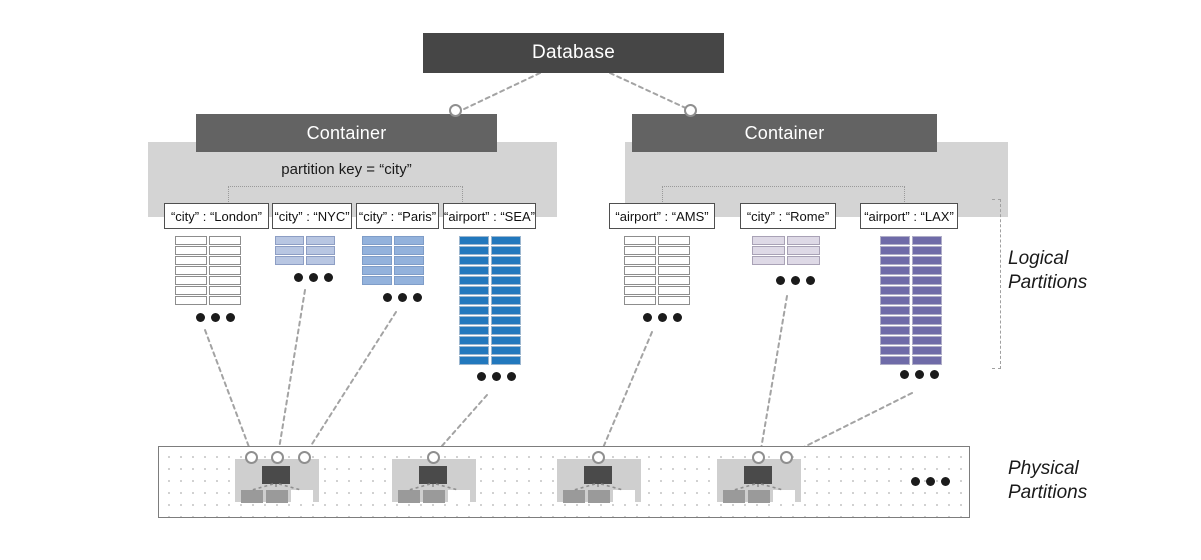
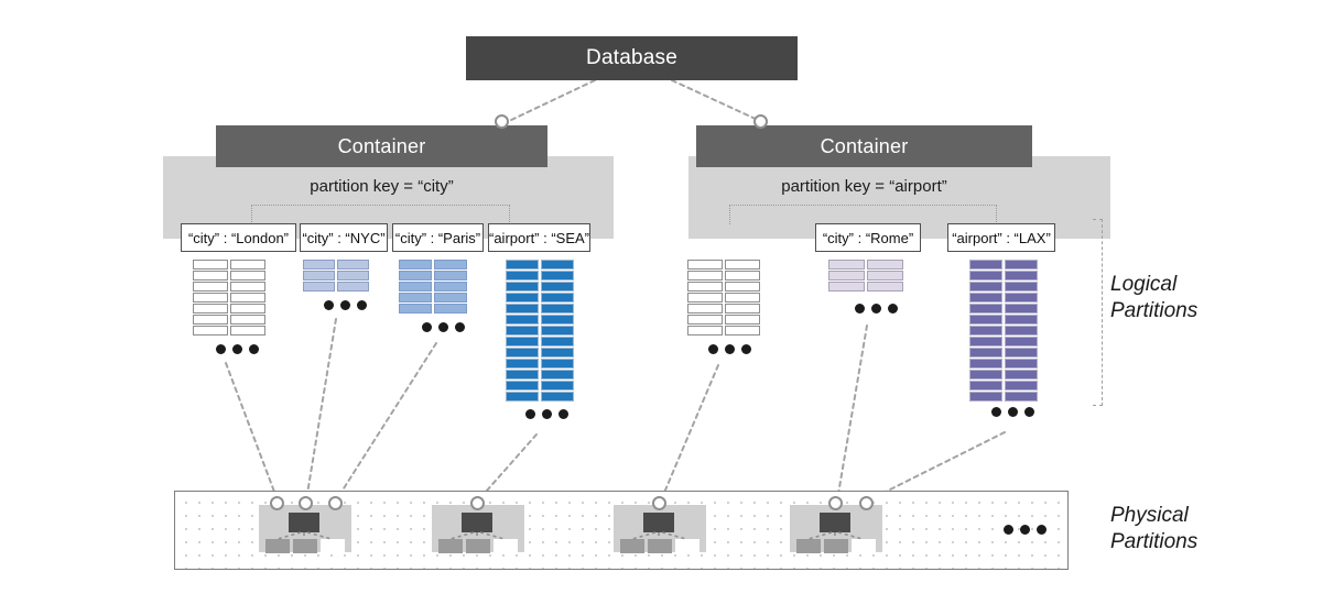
  Database
  Container
  Container
  partition key = “city”
+ partition key = “airport”
  “city” : “London”
  “city” : “NYC”
  “city” : “Paris”
  “airport” : “SEA”
- “airport” : “AMS”
  “city” : “Rome”
  “airport” : “LAX”
  Logical
  Partitions
  Physical
  Partitions
